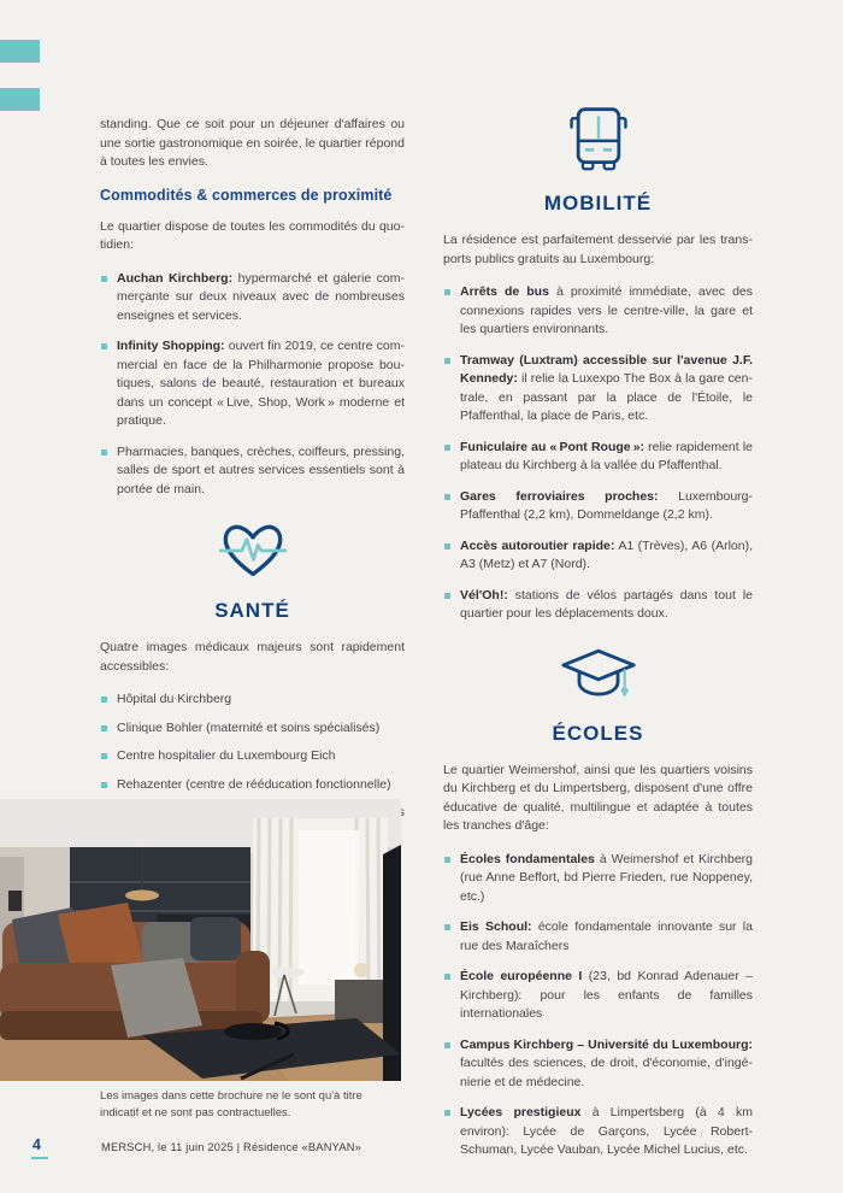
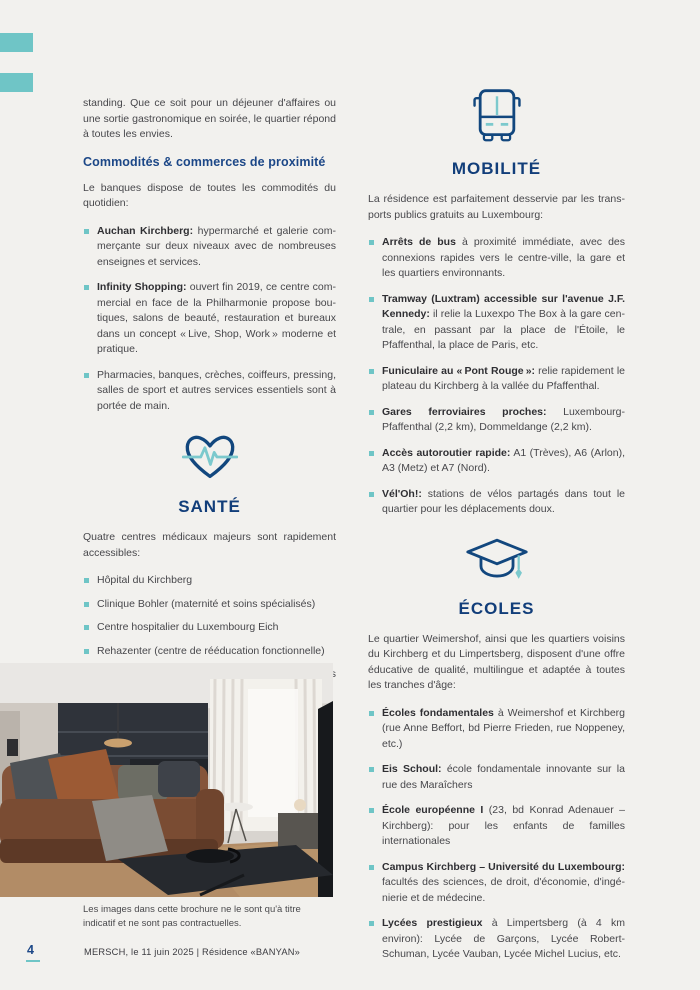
  standing. Que ce soit pour un déjeuner d'affaires ou une sortie gastronomique en soirée, le quartier répond à toutes les envies.
  Commodités & commerces de proximité
- Le quartier dispose de toutes les commodités du quo­tidien:
+ Le banques dispose de toutes les commodités du quo­tidien:
  Auchan Kirchberg: hypermarché et galerie com­erçante sur deux niveaux avec de nombreuses enseignes et services.
  Infinity Shopping: ouvert fin 2019, ce centre com­ercial en face de la Philharmonie propose bou­iques, salons de beauté, restauration et bureaux dans un concept « Live, Shop, Work » moderne et pratique.
  Pharmacies, banques, crèches, coiffeurs, pressing, salles de sport et autres services essentiels sont à portée de main.
  SANTÉ
- Quatre images médicaux majeurs sont rapidement accessibles:
+ Quatre centres médicaux majeurs sont rapidement accessibles:
  Hôpital du Kirchberg
  Clinique Bohler (maternité et soins spécialisés)
  Centre hospitalier du Luxembourg Eich
  Rehazenter (centre de rééducation fonctionnelle)
  MOBILITÉ
  La résidence est parfaitement desservie par les trans­ports publics gratuits au Luxembourg:
  Arrêts de bus à proximité immédiate, avec des connexions rapides vers le centre-ville, la gare et les quartiers environnants.
  Tramway (Luxtram) accessible sur l'avenue J.F. Kennedy: il relie la Luxexpo The Box à la gare cen­rale, en passant par la place de l'Étoile, le Pfaffenthal, la place de Paris, etc.
  Funiculaire au « Pont Rouge »: relie rapidement le plateau du Kirchberg à la vallée du Pfaffenthal.
  Gares ferroviaires proches: Luxembourg-Pfaffenthal (2,2 km), Dommeldange (2,2 km).
  Accès autoroutier rapide: A1 (Trèves), A6 (Arlon), A3 (Metz) et A7 (Nord).
  Vél'Oh!: stations de vélos partagés dans tout le quar­tier pour les déplacements doux.
  ÉCOLES
  Le quartier Weimershof, ainsi que les quartiers voisins du Kirchberg et du Limpertsberg, disposent d'une offre éducative de qualité, multilingue et adaptée à toutes les tranches d'âge:
  Écoles fondamentales à Weimershof et Kirchberg (rue Anne Beffort, bd Pierre Frieden, rue Noppeney, etc.)
  Eis Schoul: école fondamentale innovante sur la rue des Maraîchers
  École européenne I (23, bd Konrad Adenauer – Kirch­berg): pour les enfants de familles internationales
  Campus Kirchberg – Université du Luxembourg: facultés des sciences, de droit, d'économie, d'ingé­ierie et de médecine.
  Lycées prestigieux à Limpertsberg (à 4 km environ): Lycée de Garçons, Lycée Robert-Schuman, Lycée Vauban, Lycée Michel Lucius, etc.
  Les images dans cette brochure ne le sont qu'à titre indicatif et ne sont pas contractuelles.
  4
  MERSCH, le 11 juin 2025 | Résidence «BANYAN»
